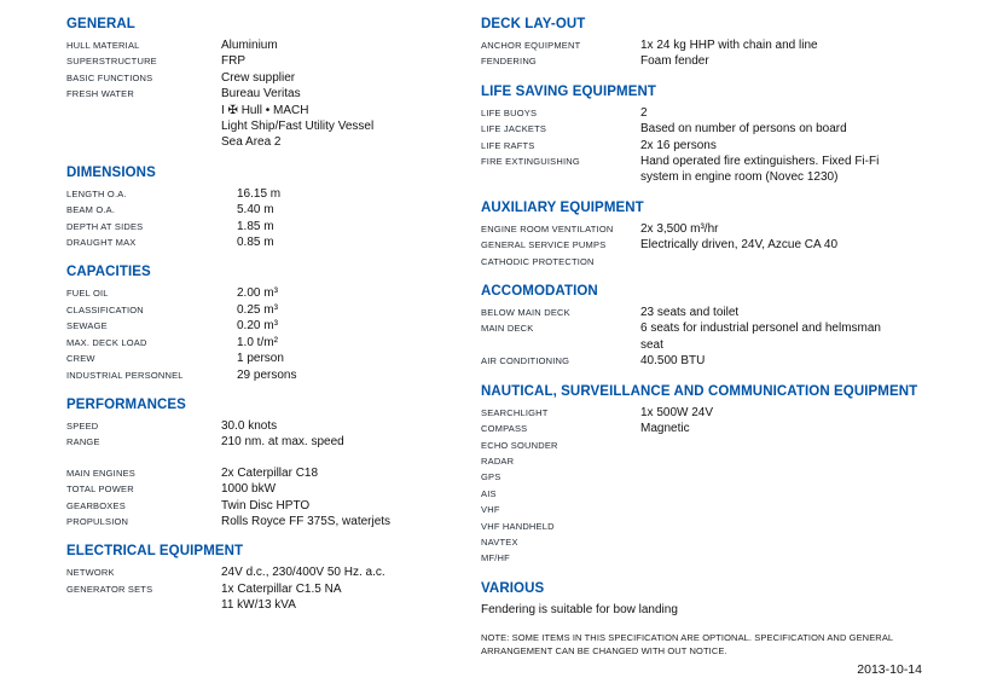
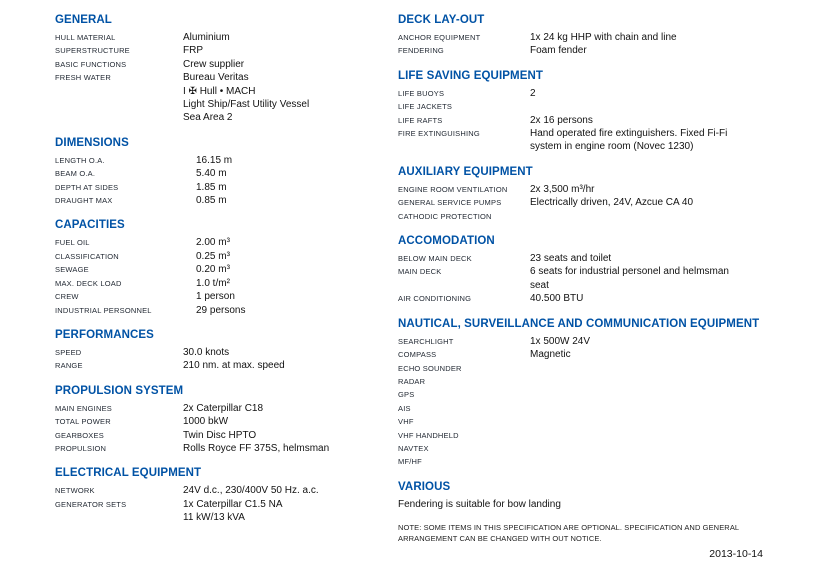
  GENERAL
  HULL MATERIAL
  Aluminium
  SUPERSTRUCTURE
  FRP
  BASIC FUNCTIONS
  Crew supplier
  FRESH WATER
  Bureau Veritas
  I ✠ Hull • MACH
  Light Ship/Fast Utility Vessel
  Sea Area 2
  DIMENSIONS
  LENGTH O.A.
  16.15 m
  BEAM O.A.
  5.40 m
  DEPTH AT SIDES
  1.85 m
  DRAUGHT MAX
  0.85 m
  CAPACITIES
  FUEL OIL
  2.00 m³
  CLASSIFICATION
  0.25 m³
  SEWAGE
  0.20 m³
  MAX. DECK LOAD
  1.0 t/m²
  CREW
  1 person
  INDUSTRIAL PERSONNEL
  29 persons
  PERFORMANCES
  SPEED
  30.0 knots
  RANGE
  210 nm. at max. speed
+ PROPULSION SYSTEM
  MAIN ENGINES
  2x Caterpillar C18
  TOTAL POWER
  1000 bkW
  GEARBOXES
  Twin Disc HPTO
  PROPULSION
- Rolls Royce FF 375S, waterjets
+ Rolls Royce FF 375S, helmsman
  ELECTRICAL EQUIPMENT
  NETWORK
  24V d.c., 230/400V 50 Hz. a.c.
  GENERATOR SETS
  1x Caterpillar C1.5 NA
  11 kW/13 kVA
  DECK LAY-OUT
  ANCHOR EQUIPMENT
  1x 24 kg HHP with chain and line
  FENDERING
  Foam fender
  LIFE SAVING EQUIPMENT
  LIFE BUOYS
  2
  LIFE JACKETS
- Based on number of persons on board
  LIFE RAFTS
  2x 16 persons
  FIRE EXTINGUISHING
  Hand operated fire extinguishers. Fixed Fi-Fi
  system in engine room (Novec 1230)
  AUXILIARY EQUIPMENT
  ENGINE ROOM VENTILATION
  2x 3,500 m³/hr
  GENERAL SERVICE PUMPS
  Electrically driven, 24V, Azcue CA 40
  CATHODIC PROTECTION
  ACCOMODATION
  BELOW MAIN DECK
  23 seats and toilet
  MAIN DECK
  6 seats for industrial personel and helmsman
  seat
  AIR CONDITIONING
  40.500 BTU
  NAUTICAL, SURVEILLANCE AND COMMUNICATION EQUIPMENT
  SEARCHLIGHT
  1x 500W 24V
  COMPASS
  Magnetic
  ECHO SOUNDER
  RADAR
  GPS
  AIS
  VHF
  VHF HANDHELD
  NAVTEX
  MF/HF
  VARIOUS
  Fendering is suitable for bow landing
  NOTE: SOME ITEMS IN THIS SPECIFICATION ARE OPTIONAL. SPECIFICATION AND GENERAL ARRANGEMENT CAN BE CHANGED WITH OUT NOTICE.
  2013-10-14
